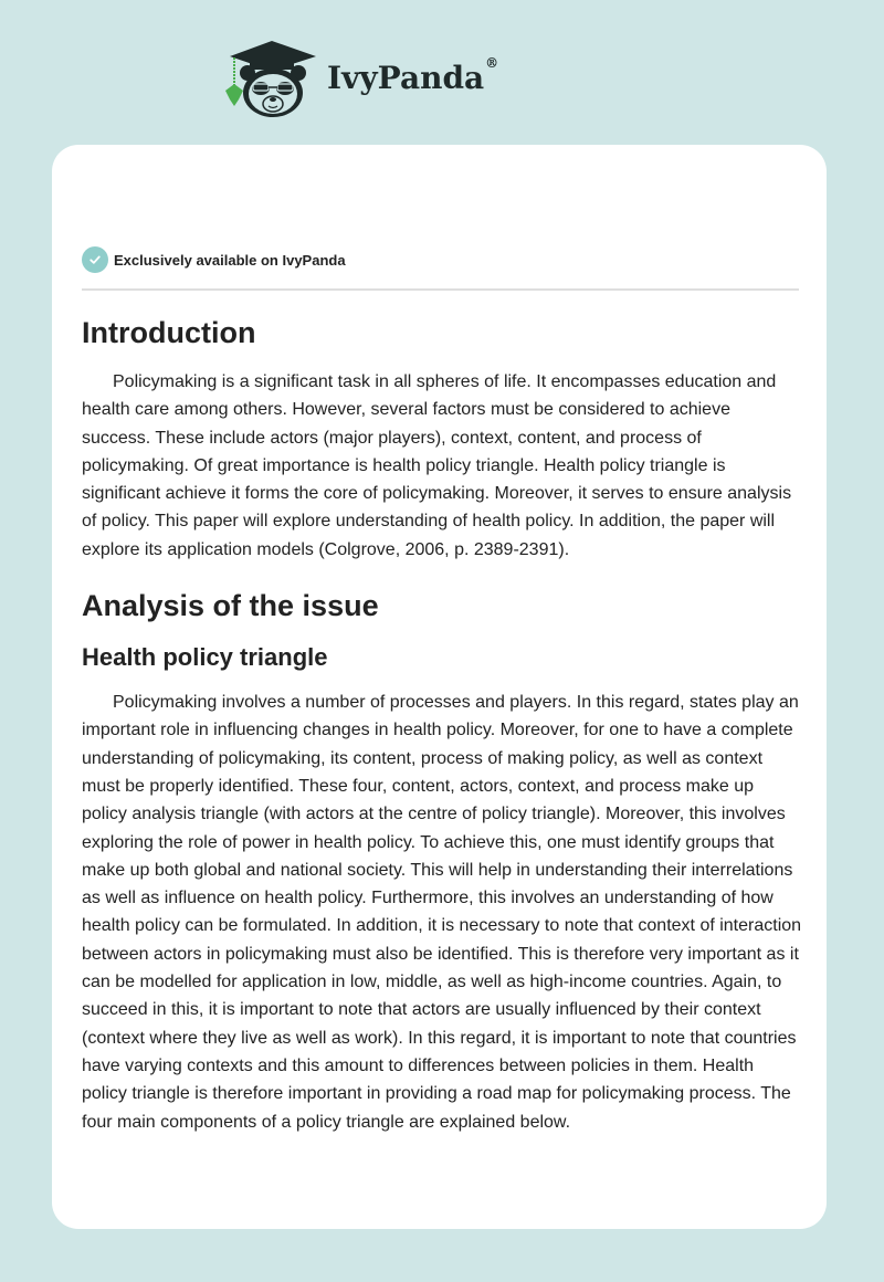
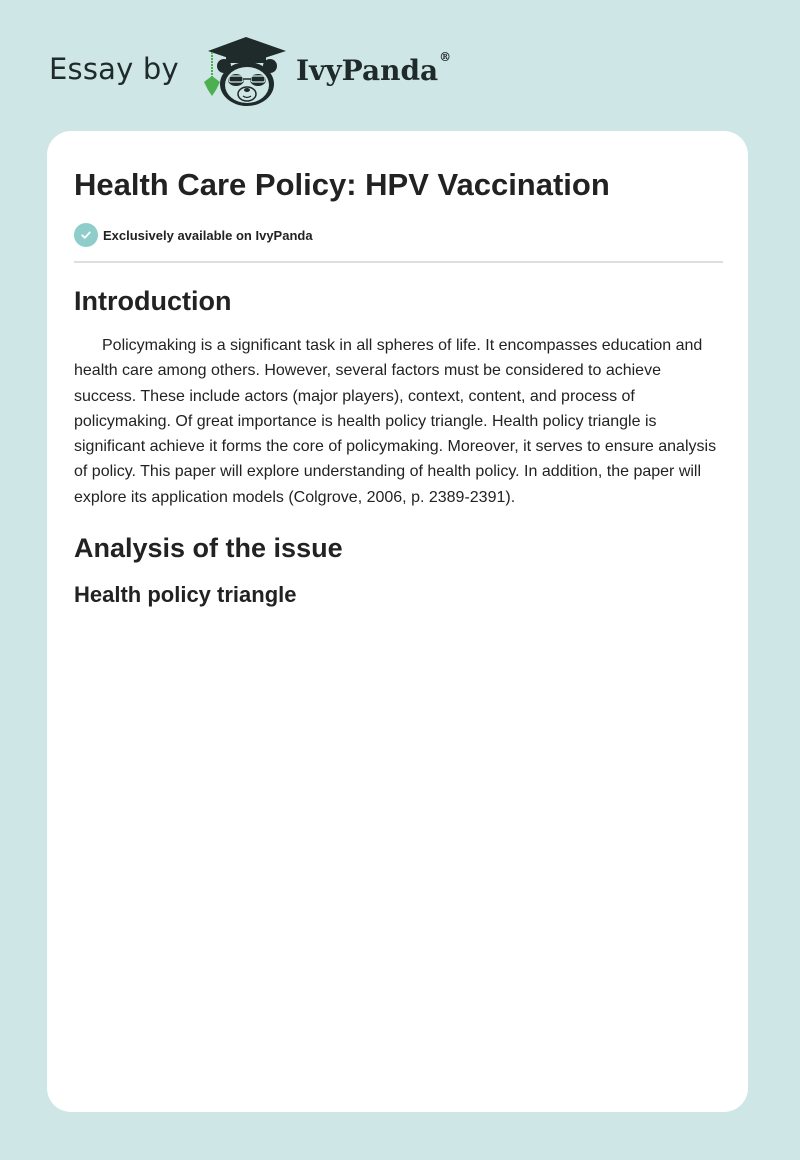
+ Essay by
  IvyPanda®
+ Health Care Policy: HPV Vaccination
  Exclusively available on IvyPanda
  Introduction
  Policymaking is a significant task in all spheres of life. It encompasses education and health care among others. However, several factors must be considered to achieve success. These include actors (major players), context, content, and process of policymaking. Of great importance is health policy triangle. Health policy triangle is significant achieve it forms the core of policymaking. Moreover, it serves to ensure analysis of policy. This paper will explore understanding of health policy. In addition, the paper will explore its application models (Colgrove, 2006, p. 2389-2391).
  Analysis of the issue
  Health policy triangle
- Policymaking involves a number of processes and players. In this regard, states play an important role in influencing changes in health policy. Moreover, for one to have a complete understanding of policymaking, its content, process of making policy, as well as context must be properly identified. These four, content, actors, context, and process make up policy analysis triangle (with actors at the centre of policy triangle). Moreover, this involves exploring the role of power in health policy. To achieve this, one must identify groups that make up both global and national society. This will help in understanding their interrelations as well as influence on health policy. Furthermore, this involves an understanding of how health policy can be formulated. In addition, it is necessary to note that context of interaction between actors in policymaking must also be identified. This is therefore very important as it can be modelled for application in low, middle, as well as high-income countries. Again, to succeed in this, it is important to note that actors are usually influenced by their context (context where they live as well as work). In this regard, it is important to note that countries have varying contexts and this amount to differences between policies in them. Health policy triangle is therefore important in providing a road map for policymaking process. The four main components of a policy triangle are explained below.
